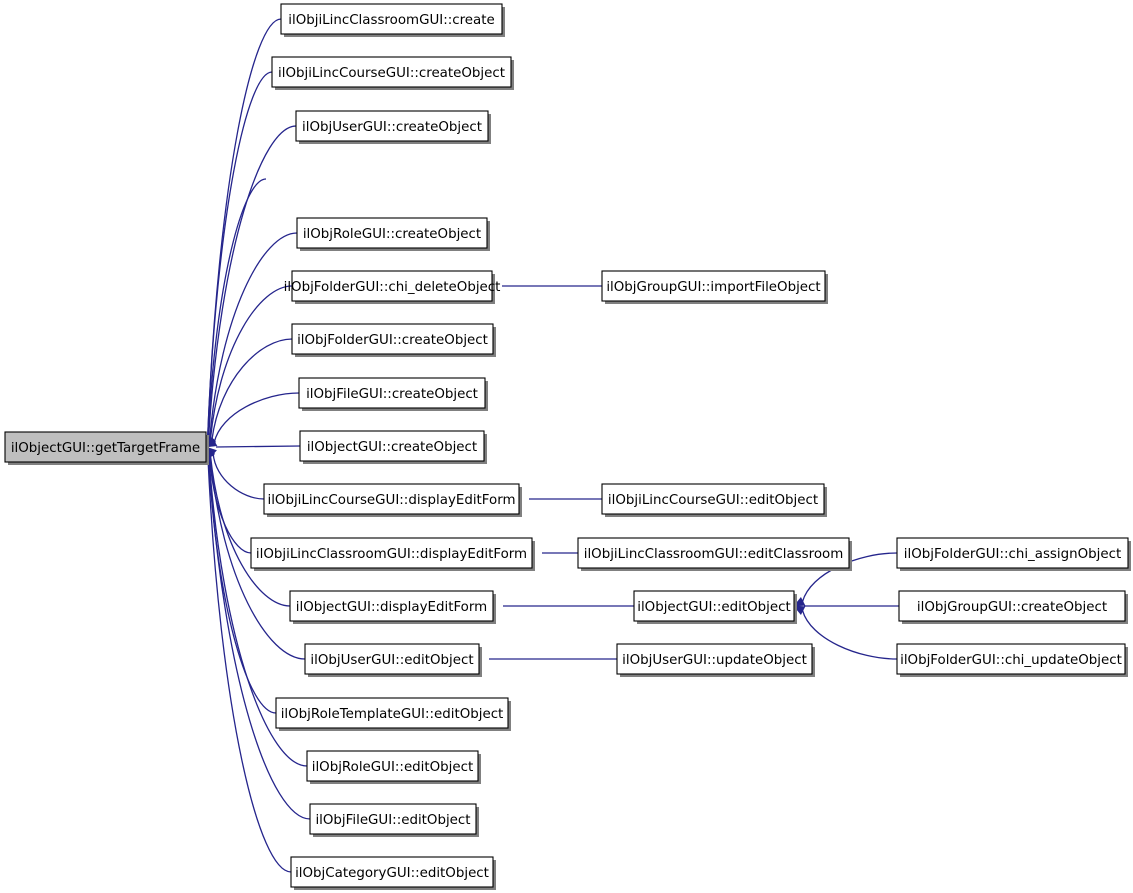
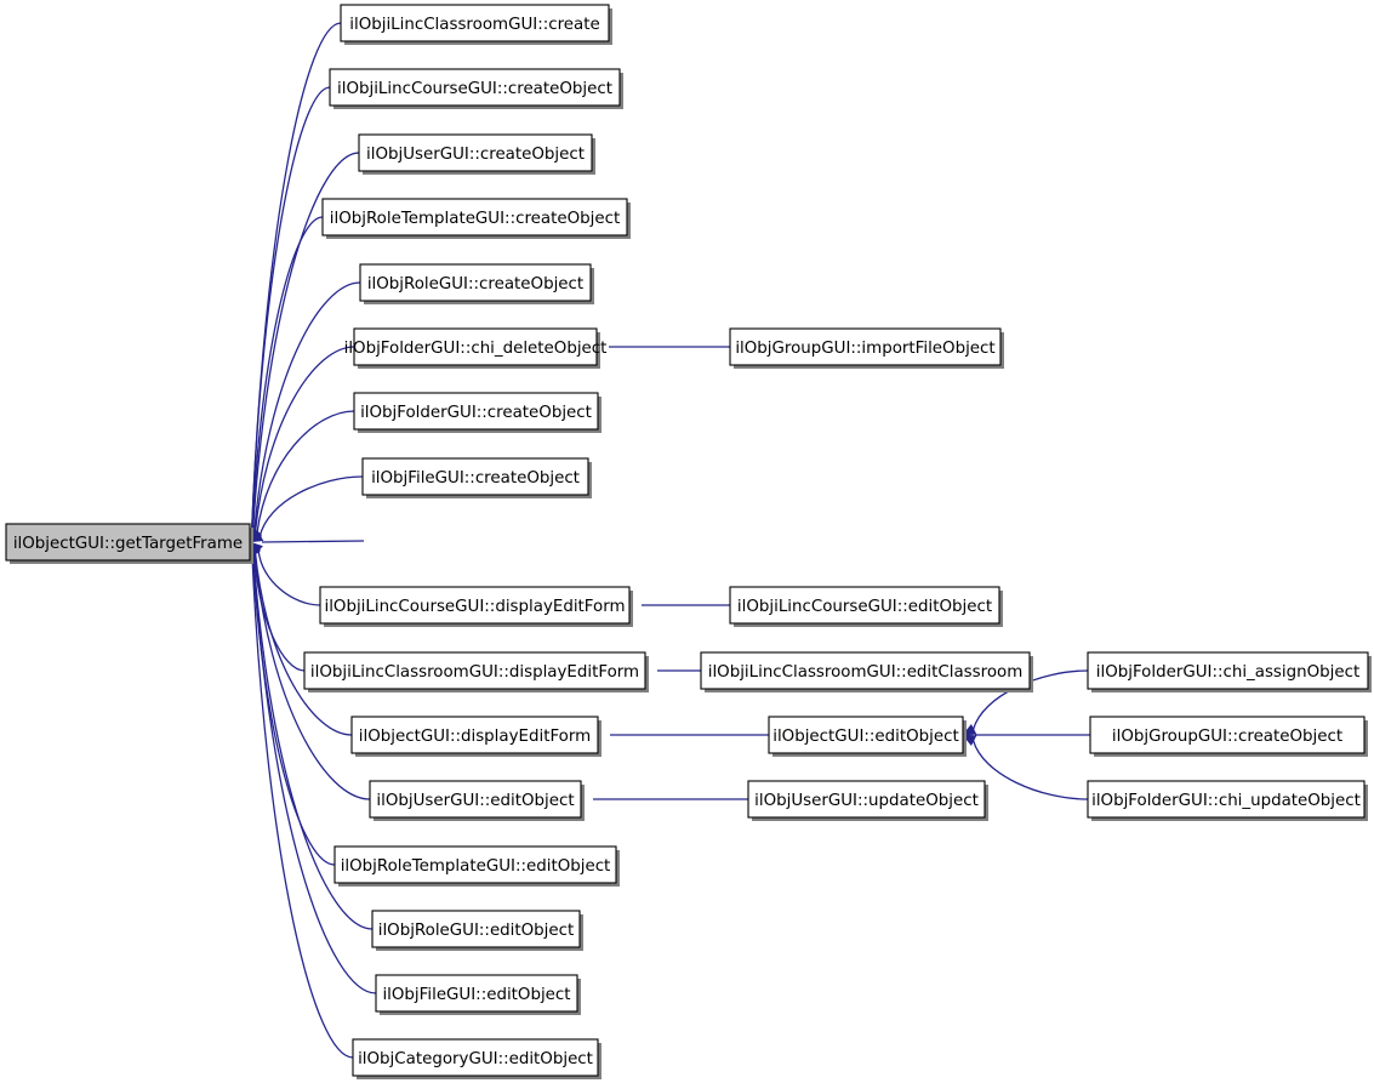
  ilObjectGUI::getTargetFrame
  ilObjiLincClassroomGUI::create
  ilObjiLincCourseGUI::createObject
  ilObjUserGUI::createObject
+ ilObjRoleTemplateGUI::createObject
  ilObjRoleGUI::createObject
  ilObjFolderGUI::chi_deleteObject
  ilObjFolderGUI::createObject
  ilObjFileGUI::createObject
- ilObjectGUI::createObject
  ilObjiLincCourseGUI::displayEditForm
  ilObjiLincClassroomGUI::displayEditForm
  ilObjectGUI::displayEditForm
  ilObjUserGUI::editObject
  ilObjRoleTemplateGUI::editObject
  ilObjRoleGUI::editObject
  ilObjFileGUI::editObject
  ilObjCategoryGUI::editObject
  ilObjGroupGUI::importFileObject
  ilObjiLincCourseGUI::editObject
  ilObjiLincClassroomGUI::editClassroom
  ilObjectGUI::editObject
  ilObjUserGUI::updateObject
  ilObjFolderGUI::chi_assignObject
  ilObjGroupGUI::createObject
  ilObjFolderGUI::chi_updateObject
